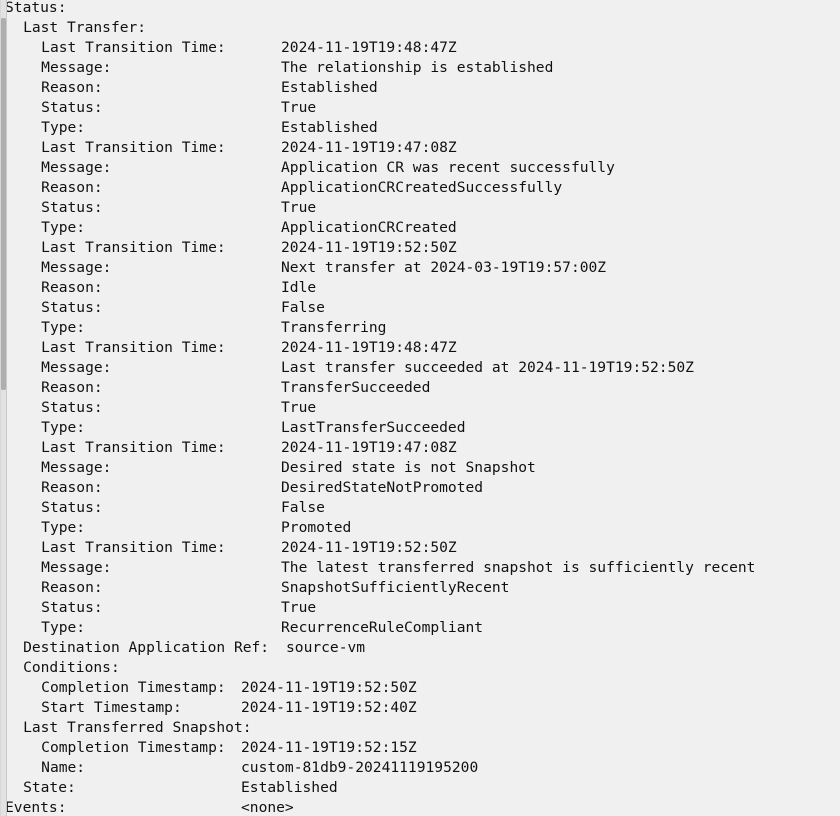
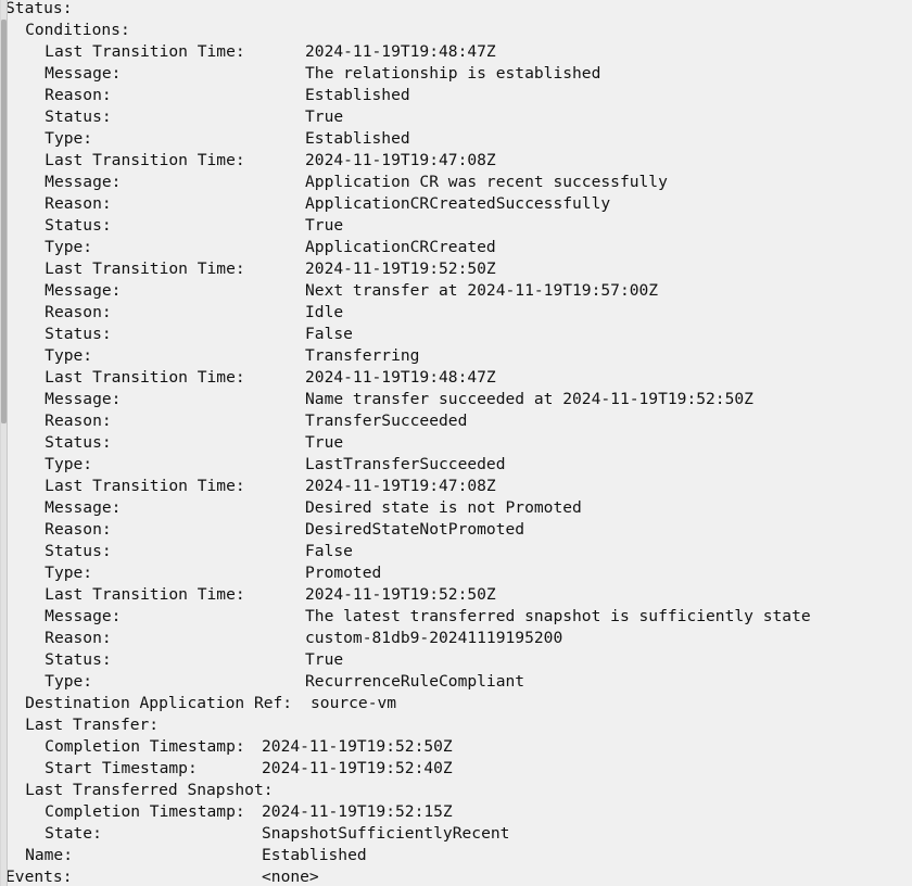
  Status:
- Last Transfer:
+ Conditions:
  Last Transition Time:
  2024-11-19T19:48:47Z
  Message:
  The relationship is established
  Reason:
  Established
  Status:
  True
  Type:
  Established
  Last Transition Time:
  2024-11-19T19:47:08Z
  Message:
  Application CR was recent successfully
  Reason:
  ApplicationCRCreatedSuccessfully
  Status:
  True
  Type:
  ApplicationCRCreated
  Last Transition Time:
  2024-11-19T19:52:50Z
  Message:
- Next transfer at 2024-03-19T19:57:00Z
+ Next transfer at 2024-11-19T19:57:00Z
  Reason:
  Idle
  Status:
  False
  Type:
  Transferring
  Last Transition Time:
  2024-11-19T19:48:47Z
  Message:
- Last transfer succeeded at 2024-11-19T19:52:50Z
+ Name transfer succeeded at 2024-11-19T19:52:50Z
  Reason:
  TransferSucceeded
  Status:
  True
  Type:
  LastTransferSucceeded
  Last Transition Time:
  2024-11-19T19:47:08Z
  Message:
- Desired state is not Snapshot
+ Desired state is not Promoted
  Reason:
  DesiredStateNotPromoted
  Status:
  False
  Type:
  Promoted
  Last Transition Time:
  2024-11-19T19:52:50Z
  Message:
- The latest transferred snapshot is sufficiently recent
+ The latest transferred snapshot is sufficiently state
  Reason:
- SnapshotSufficientlyRecent
+ custom-81db9-20241119195200
  Status:
  True
  Type:
  RecurrenceRuleCompliant
  Destination Application Ref:
  source-vm
- Conditions:
+ Last Transfer:
  Completion Timestamp:
  2024-11-19T19:52:50Z
  Start Timestamp:
  2024-11-19T19:52:40Z
  Last Transferred Snapshot:
  Completion Timestamp:
  2024-11-19T19:52:15Z
- Name:
+ State:
- custom-81db9-20241119195200
+ SnapshotSufficientlyRecent
- State:
+ Name:
  Established
  Events:
  <none>
